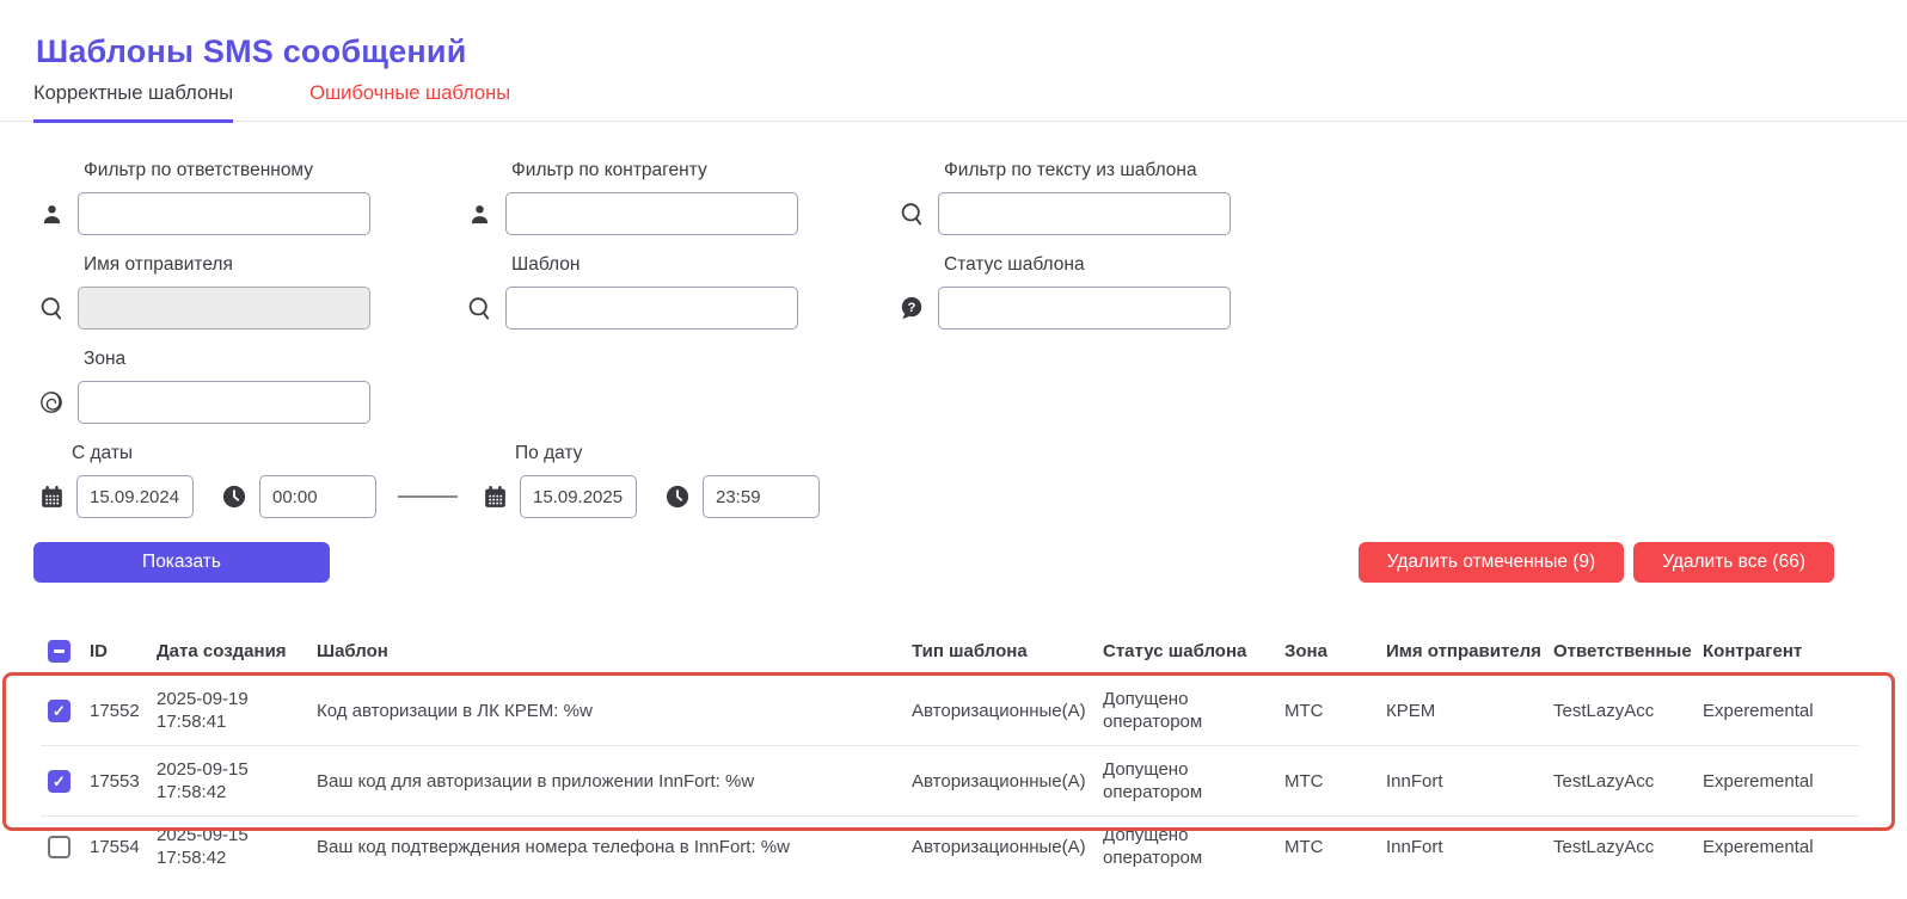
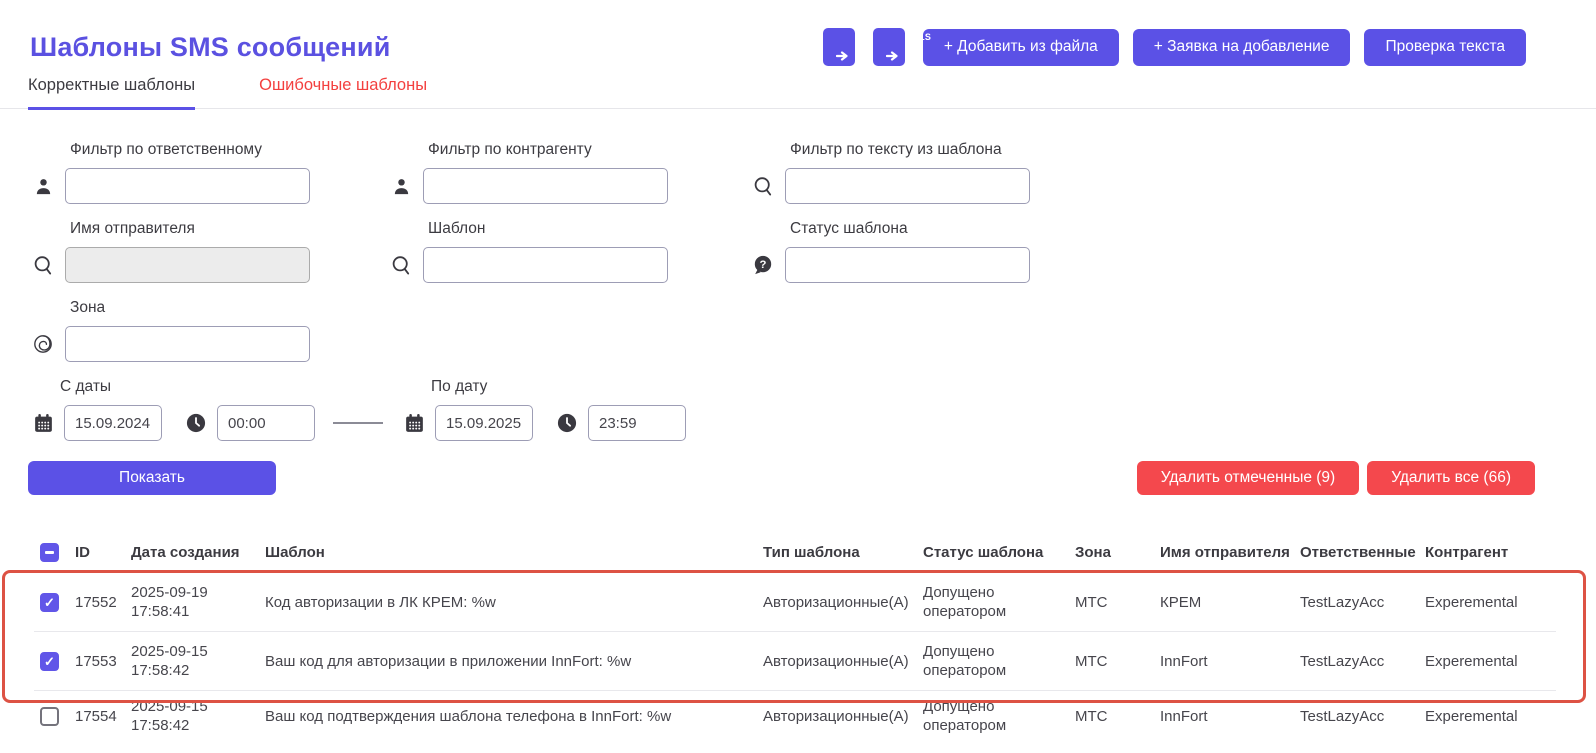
  Шаблоны SMS сообщений
+ XLS
+ + Добавить из файла
+ + Заявка на добавление
+ Проверка текста
  Корректные шаблоны
  Ошибочные шаблоны
  Фильтр по ответственному
  Фильтр по контрагенту
  Фильтр по тексту из шаблона
  Имя отправителя
  Шаблон
  Статус шаблона
  ?
  Зона
  С даты
  15.09.2024
  00:00
  По дату
  15.09.2025
  23:59
  Показать
  Удалить отмеченные (9)
  Удалить все (66)
  	ID	Дата создания	Шаблон	Тип шаблона	Статус шаблона	Зона	Имя отправителя	Ответственные	Контрагент
  	17552	2025-09-19 17:58:41	Код авторизации в ЛК КРЕМ: %w	Авторизационные(А)	Допущено оператором	МТС	КРЕМ	TestLazyAcc	Experemental
  	17553	2025-09-15 17:58:42	Ваш код для авторизации в приложении InnFort: %w	Авторизационные(А)	Допущено оператором	МТС	InnFort	TestLazyAcc	Experemental
- 	17554	2025-09-15 17:58:42	Ваш код подтверждения номера телефона в InnFort: %w	Авторизационные(А)	Допущено оператором	МТС	InnFort	TestLazyAcc	Experemental
+ 	17554	2025-09-15 17:58:42	Ваш код подтверждения шаблона телефона в InnFort: %w	Авторизационные(А)	Допущено оператором	МТС	InnFort	TestLazyAcc	Experemental
